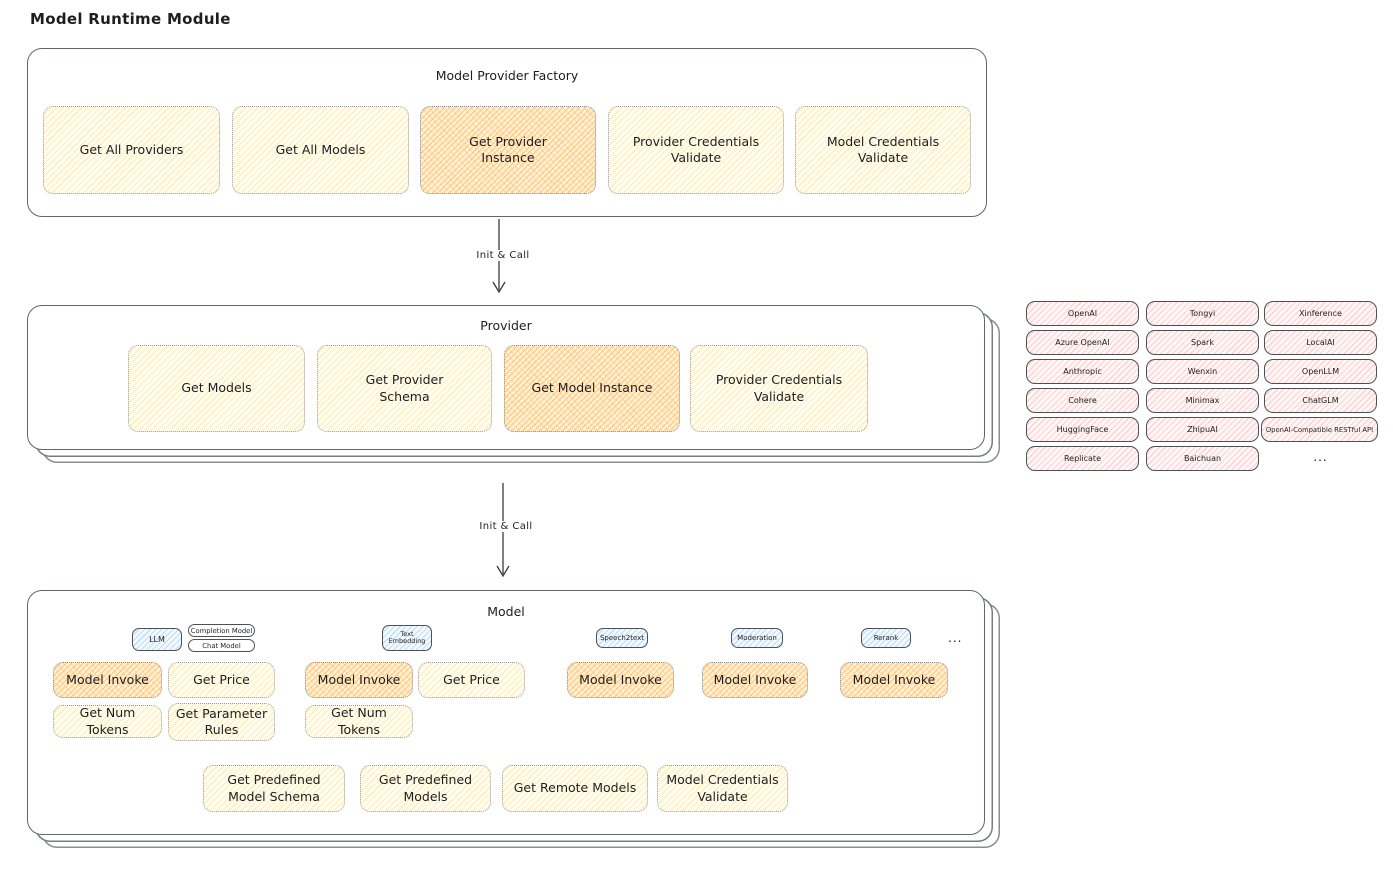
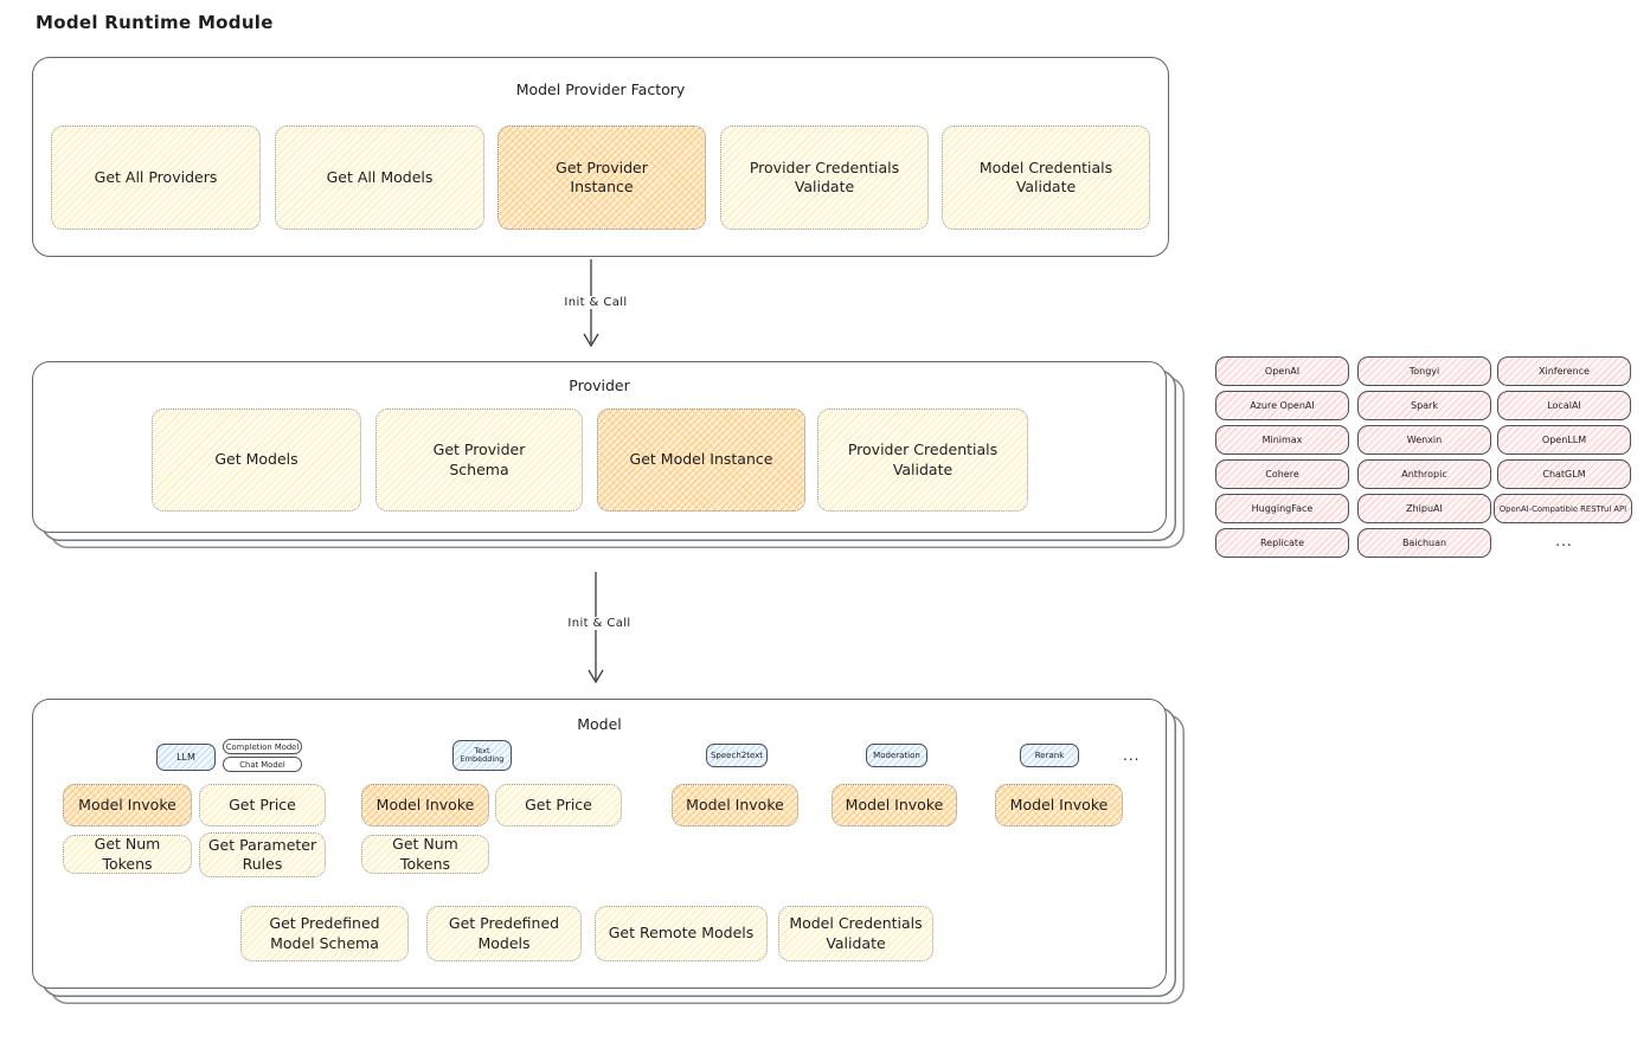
  Model Runtime Module
  Model Provider Factory
  Get All Providers
  Get All Models
  Get Provider Instance
  Provider Credentials Validate
  Model Credentials Validate
  Init & Call
  Provider
  Get Models
  Get Provider Schema
  Get Model Instance
  Provider Credentials Validate
  OpenAI
  Tongyi
  Xinference
  Azure OpenAI
  Spark
  LocalAI
- Anthropic
+ Minimax
  Wenxin
  OpenLLM
  Cohere
- Minimax
+ Anthropic
  ChatGLM
  HuggingFace
  ZhipuAI
  OpenAI-Compatible RESTful API
  Replicate
  Baichuan
  ...
  Init & Call
  Model
  LLM
  Completion Model
  Chat Model
  Text Embedding
  Speech2text
  Moderation
  Rerank
  ...
  Model Invoke
  Get Price
  Model Invoke
  Get Price
  Model Invoke
  Model Invoke
  Model Invoke
  Get Num Tokens
  Get Parameter Rules
  Get Num Tokens
  Get Predefined Model Schema
  Get Predefined Models
  Get Remote Models
  Model Credentials Validate
